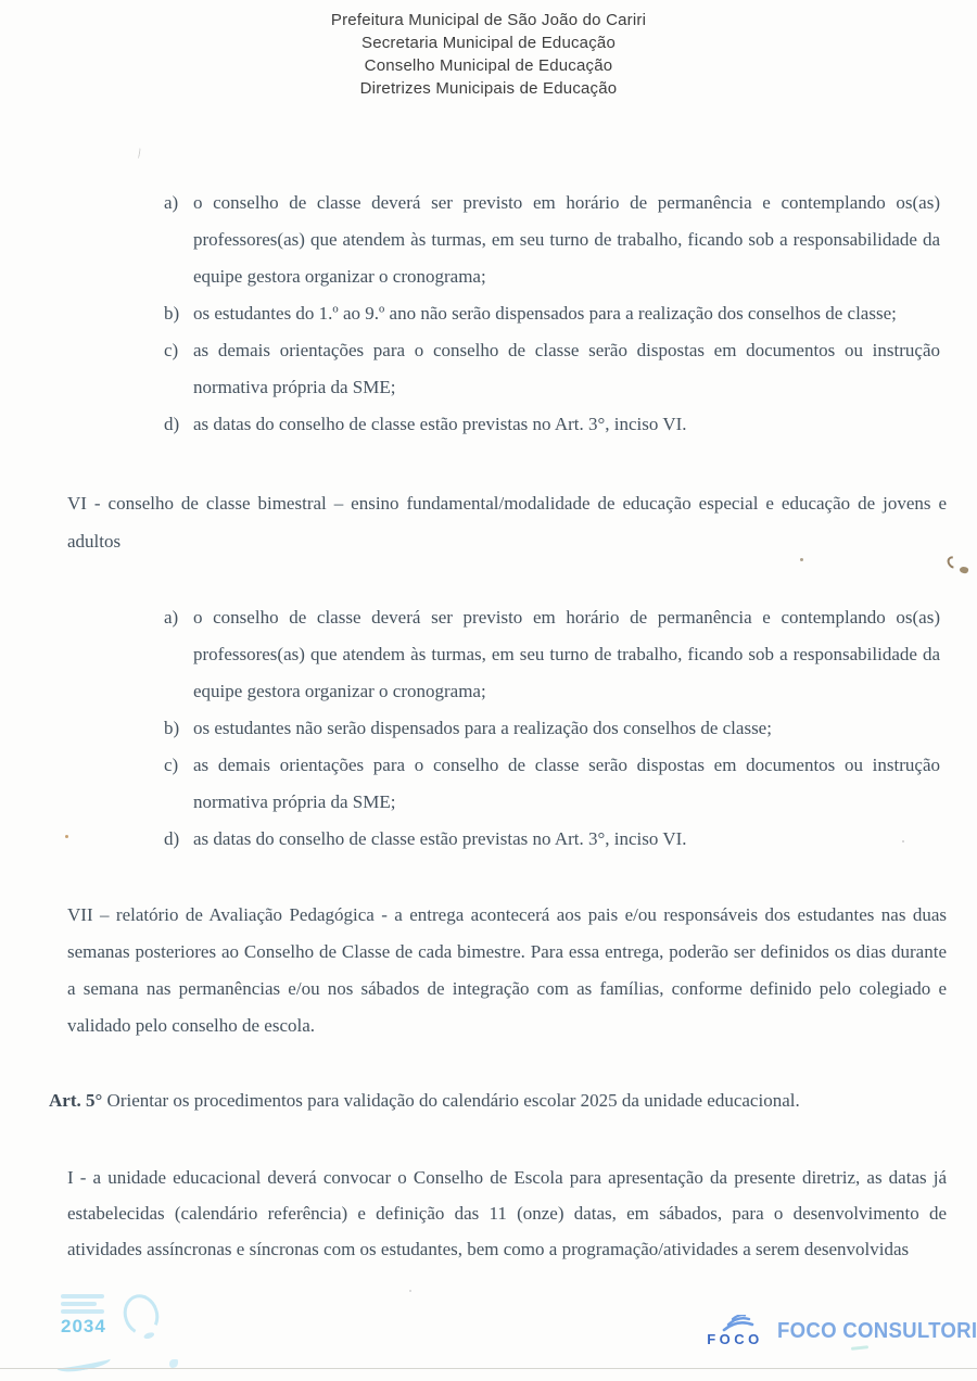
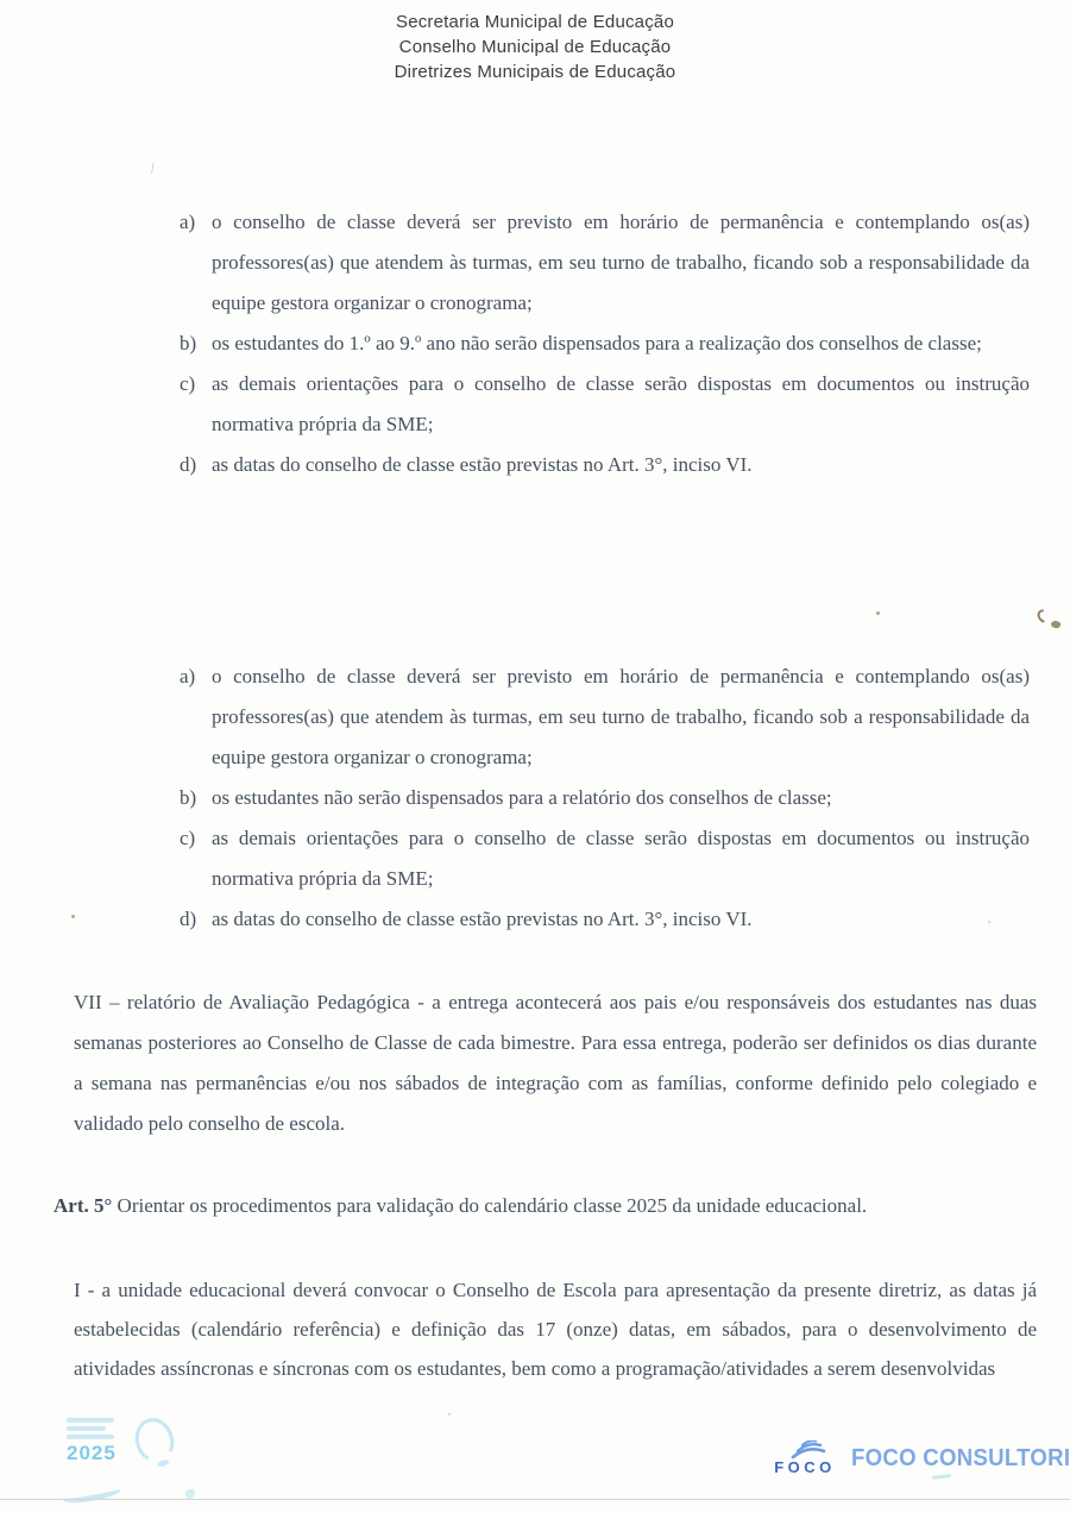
- Prefeitura Municipal de São João do Cariri
  Secretaria Municipal de Educação
  Conselho Municipal de Educação
  Diretrizes Municipais de Educação
  a)
  o conselho de classe deverá ser previsto em horário de permanência e contemplando os(as) professores(as) que atendem às turmas, em seu turno de trabalho, ficando sob a responsabilidade da equipe gestora organizar o cronograma;
  b)
  os estudantes do 1.º ao 9.º ano não serão dispensados para a realização dos conselhos de classe;
  c)
  as demais orientações para o conselho de classe serão dispostas em documentos ou instrução normativa própria da SME;
  d)
  as datas do conselho de classe estão previstas no Art. 3°, inciso VI.
- VI - conselho de classe bimestral – ensino fundamental/modalidade de educação especial e educação de jovens e adultos
  a)
  o conselho de classe deverá ser previsto em horário de permanência e contemplando os(as) professores(as) que atendem às turmas, em seu turno de trabalho, ficando sob a responsabilidade da equipe gestora organizar o cronograma;
  b)
- os estudantes não serão dispensados para a realização dos conselhos de classe;
+ os estudantes não serão dispensados para a relatório dos conselhos de classe;
  c)
  as demais orientações para o conselho de classe serão dispostas em documentos ou instrução normativa própria da SME;
  d)
  as datas do conselho de classe estão previstas no Art. 3°, inciso VI.
  VII – relatório de Avaliação Pedagógica - a entrega acontecerá aos pais e/ou responsáveis dos estudantes nas duas semanas posteriores ao Conselho de Classe de cada bimestre. Para essa entrega, poderão ser definidos os dias durante a semana nas permanências e/ou nos sábados de integração com as famílias, conforme definido pelo colegiado e validado pelo conselho de escola.
- Art. 5° Orientar os procedimentos para validação do calendário escolar 2025 da unidade educacional.
+ Art. 5° Orientar os procedimentos para validação do calendário classe 2025 da unidade educacional.
- I - a unidade educacional deverá convocar o Conselho de Escola para apresentação da presente diretriz, as datas já estabelecidas (calendário referência) e definição das 11 (onze) datas, em sábados, para o desenvolvimento de atividades assíncronas e síncronas com os estudantes, bem como a programação/atividades a serem desenvolvidas
+ I - a unidade educacional deverá convocar o Conselho de Escola para apresentação da presente diretriz, as datas já estabelecidas (calendário referência) e definição das 17 (onze) datas, em sábados, para o desenvolvimento de atividades assíncronas e síncronas com os estudantes, bem como a programação/atividades a serem desenvolvidas
- 2034
+ 2025
  FOCO
  FOCO CONSULTORI
